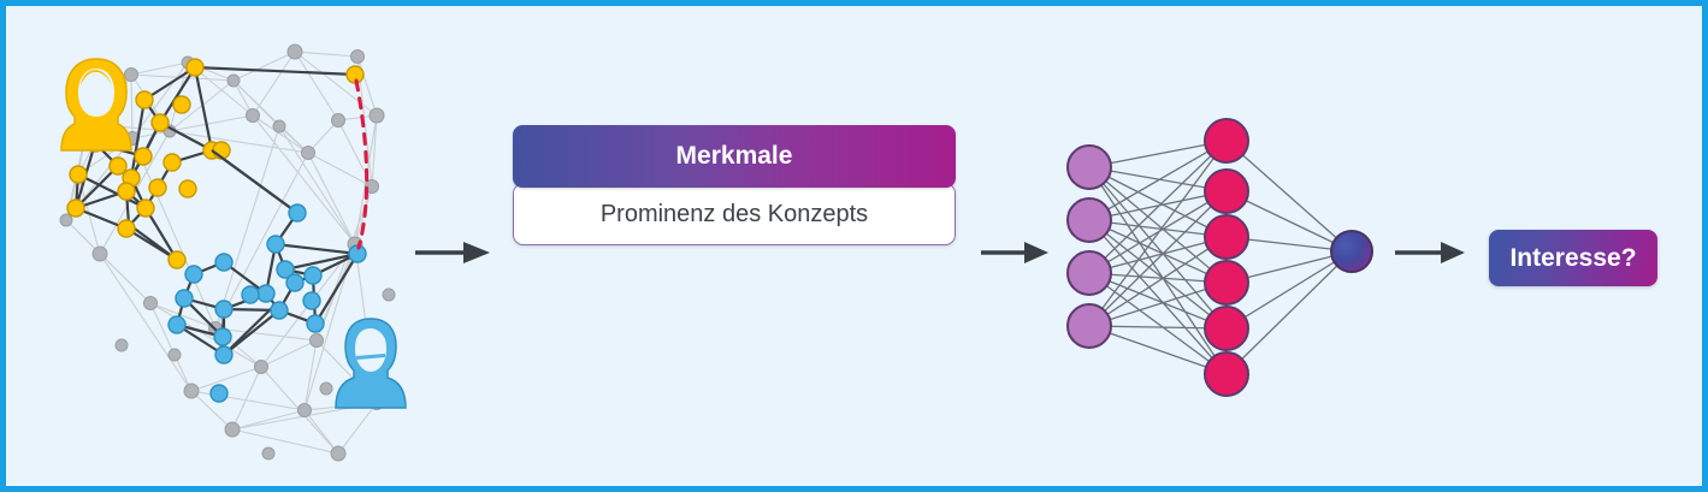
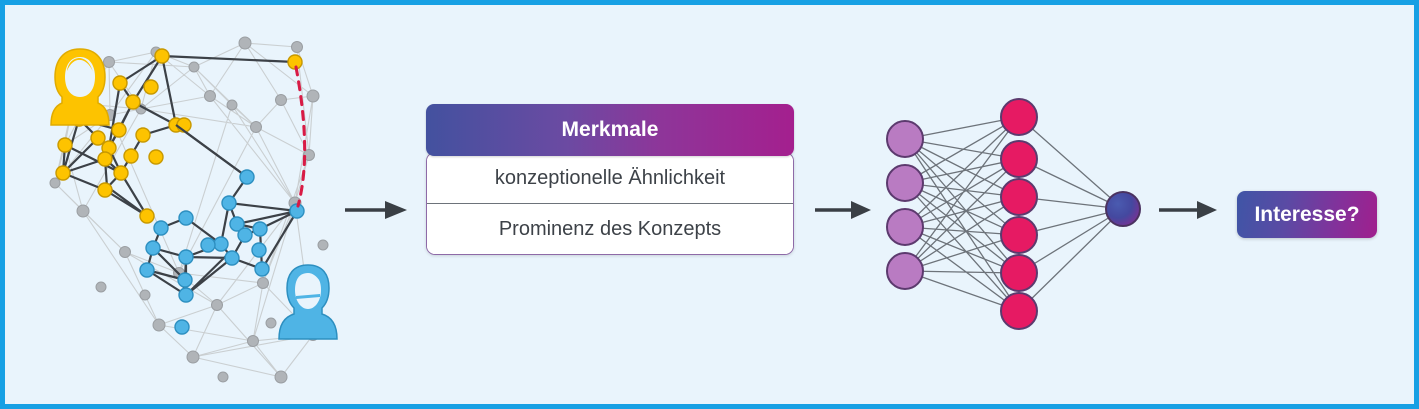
  Merkmale
+ konzeptionelle Ähnlichkeit
  Prominenz des Konzepts
  Interesse?
